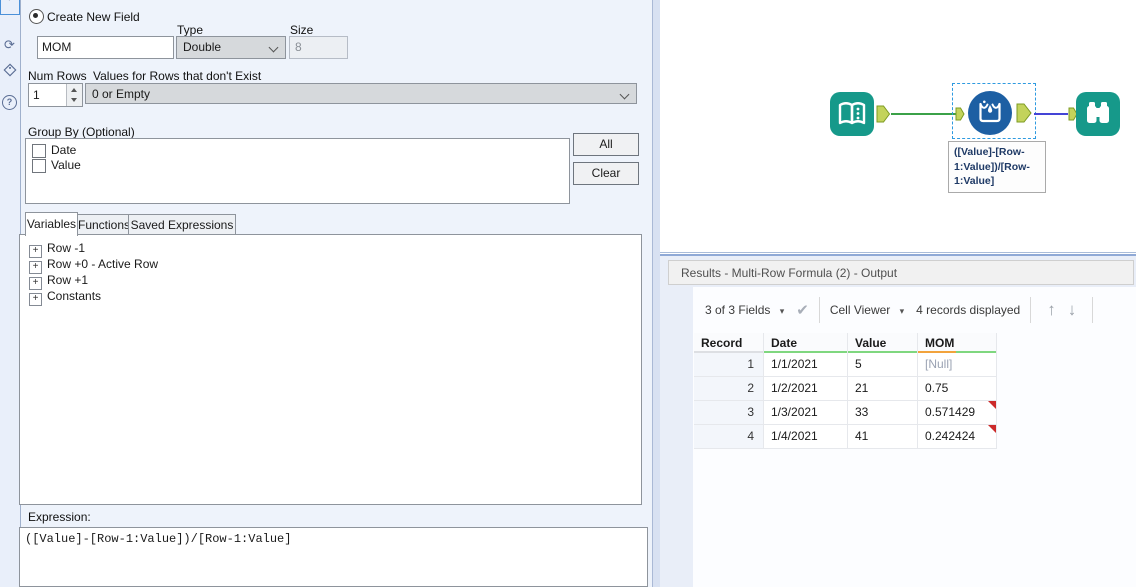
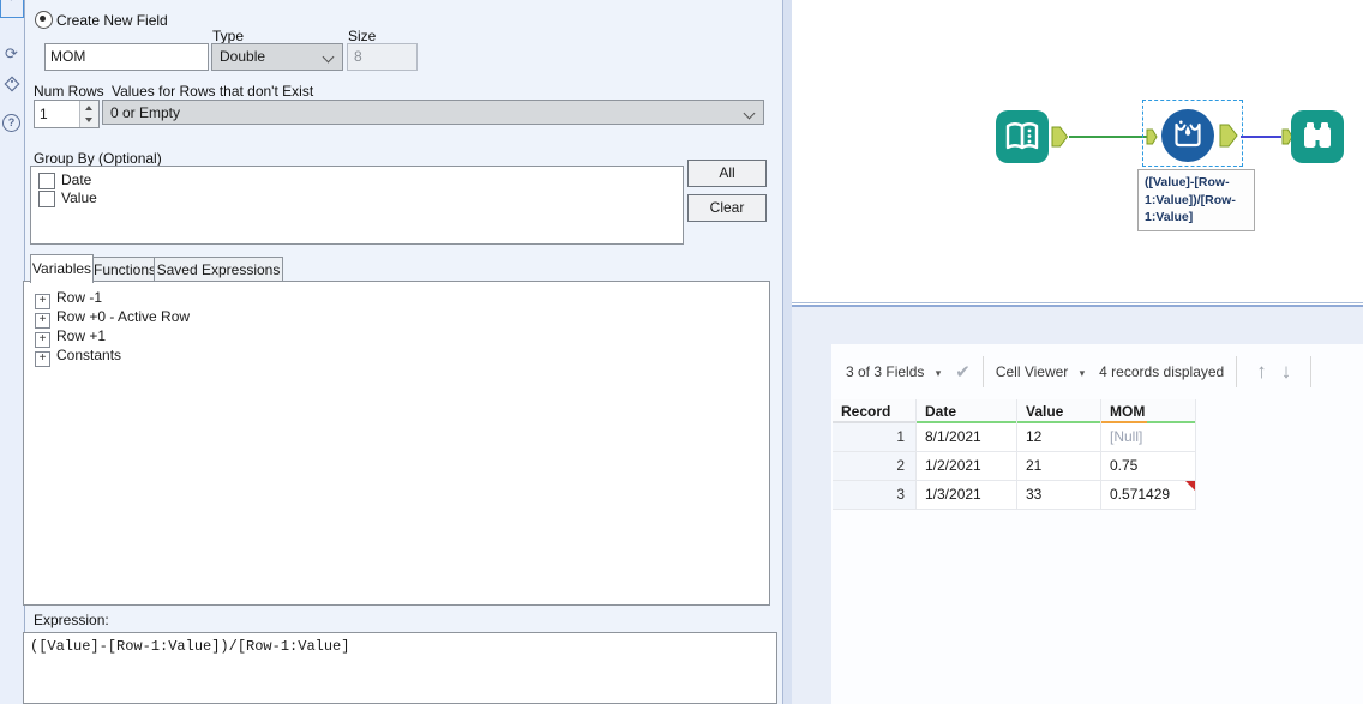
  ⟳
  ?
  Create New Field
  Type
  Size
  MOM
  Double
  8
  Num Rows
  Values for Rows that don't Exist
  1
  0 or Empty
  Group By (Optional)
  Date
  Value
  All
  Clear
  Variables
  Function
  Saved Expressions
  + Row -1
  + Row +0 - Active Row
  + Row +1
  + Constants
  Expression:
  ([Value]-[Row-1:Value])/[Row-1:Value]
  ([Value]-[Row-1:Value])/[Row-1:Value]
- Results - Multi-Row Formula (2) - Output
  3 of 3 Fields ▾
  ✔
  Cell Viewer ▾
  4 records displayed
  ↑
  ↓
  Record
  Date
  Value
  MOM
  1
- 1/1/2021
+ 8/1/2021
- 5
+ 12
  [Null]
  2
  1/2/2021
  21
  0.75
  3
  1/3/2021
  33
  0.571429
- 4
- 1/4/2021
- 41
- 0.242424
